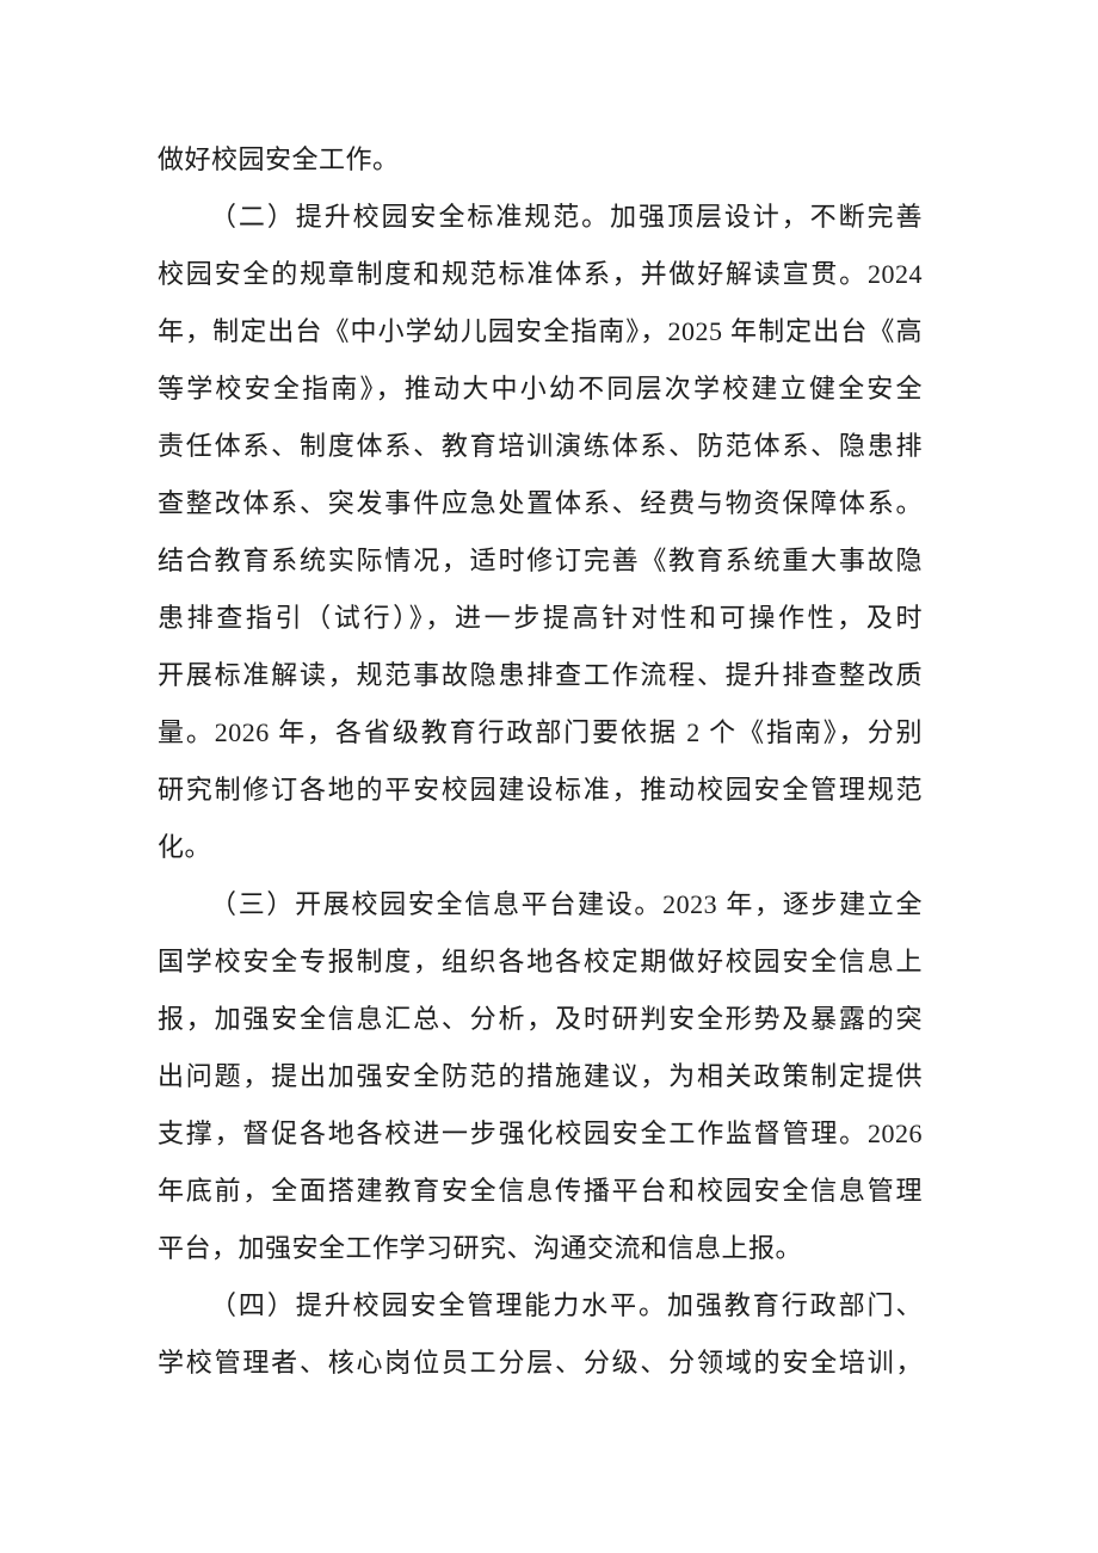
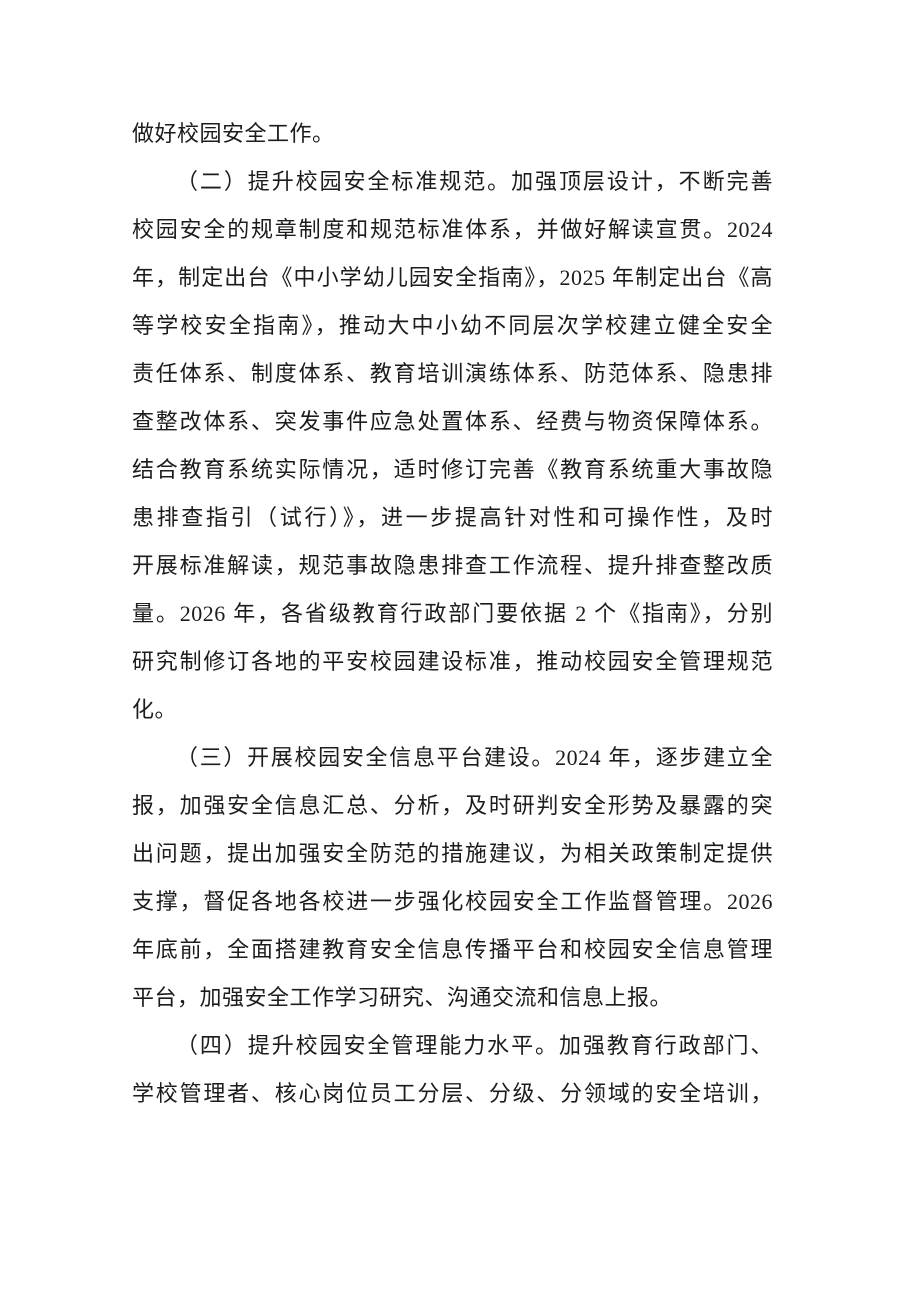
  做好校园安全工作。
  （二）提升校园安全标准规范。加强顶层设计，不断完善
  校园安全的规章制度和规范标准体系，并做好解读宣贯。2024
  年，制定出台《中小学幼儿园安全指南》，2025 年制定出台《高
  等学校安全指南》，推动大中小幼不同层次学校建立健全安全
  责任体系、制度体系、教育培训演练体系、防范体系、隐患排
  查整改体系、突发事件应急处置体系、经费与物资保障体系。
  结合教育系统实际情况，适时修订完善《教育系统重大事故隐
  患排查指引（试行）》，进一步提高针对性和可操作性，及时
  开展标准解读，规范事故隐患排查工作流程、提升排查整改质
  量。2026 年，各省级教育行政部门要依据 2 个《指南》，分别
  研究制修订各地的平安校园建设标准，推动校园安全管理规范
  化。
- （三）开展校园安全信息平台建设。2023 年，逐步建立全
+ （三）开展校园安全信息平台建设。2024 年，逐步建立全
- 国学校安全专报制度，组织各地各校定期做好校园安全信息上
  报，加强安全信息汇总、分析，及时研判安全形势及暴露的突
  出问题，提出加强安全防范的措施建议，为相关政策制定提供
  支撑，督促各地各校进一步强化校园安全工作监督管理。2026
  年底前，全面搭建教育安全信息传播平台和校园安全信息管理
  平台，加强安全工作学习研究、沟通交流和信息上报。
  （四）提升校园安全管理能力水平。加强教育行政部门、
  学校管理者、核心岗位员工分层、分级、分领域的安全培训，
